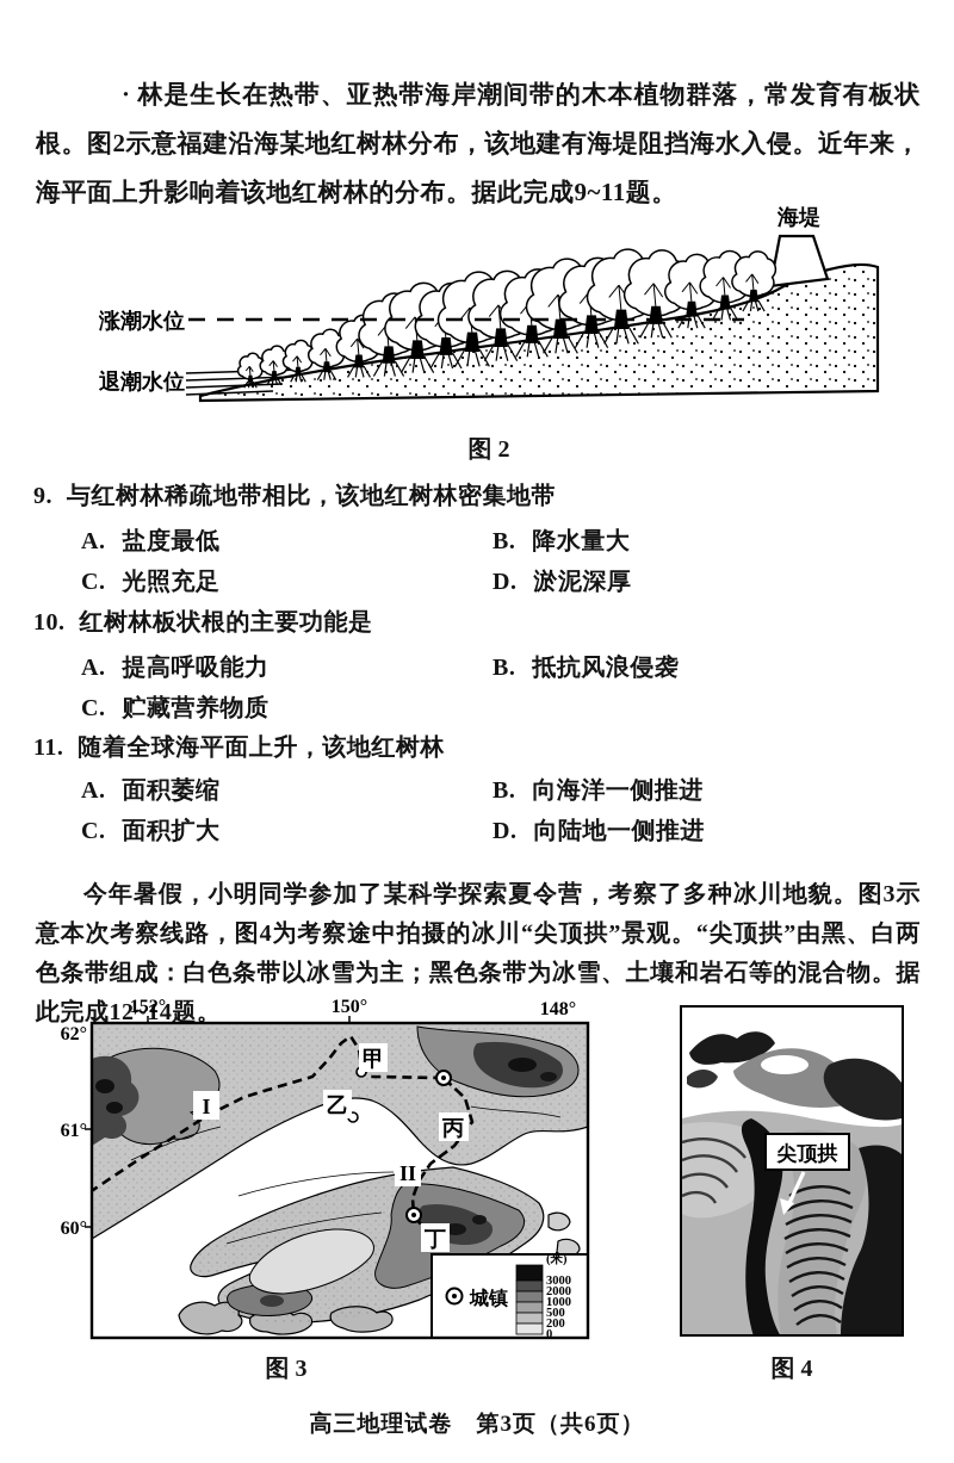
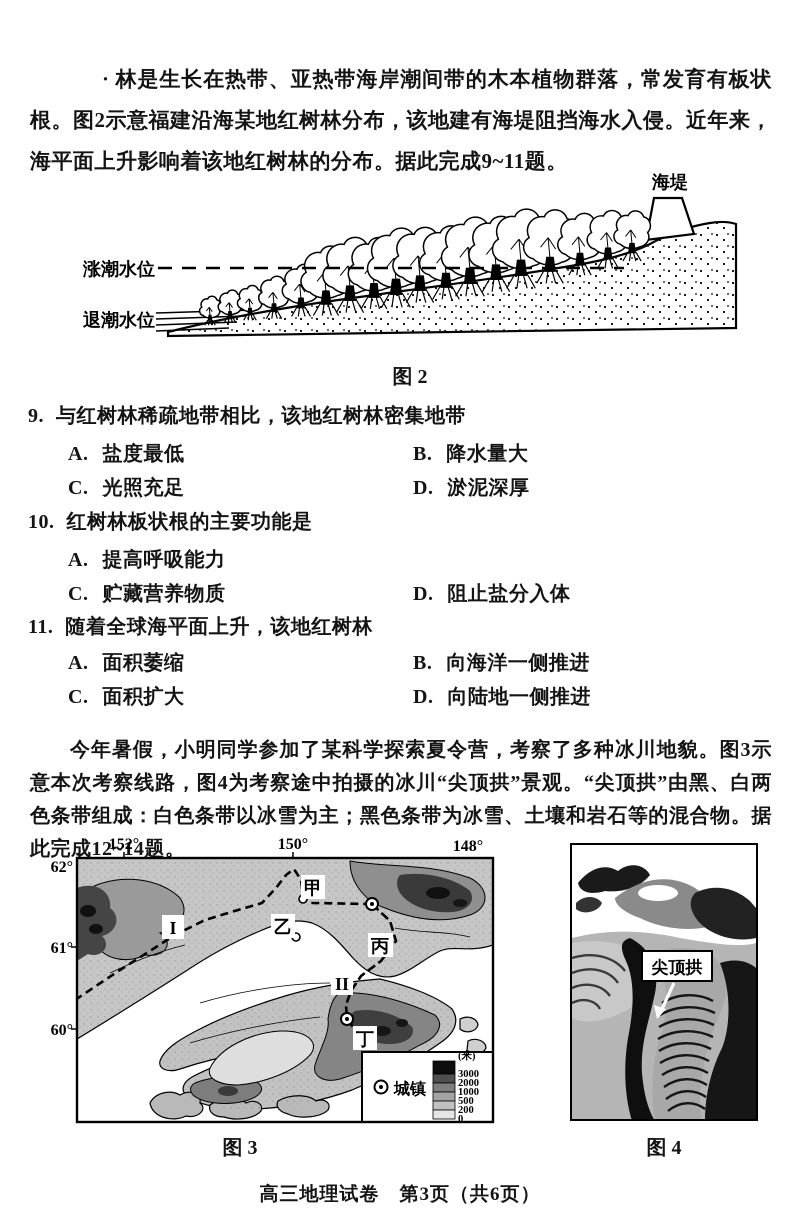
  · 林是生长在热带、亚热带海岸潮间带的木本植物群落，常发育有板状根。图2示意福建沿海某地红树林分布，该地建有海堤阻挡海水入侵。近年来，海平面上升影响着该地红树林的分布。据此完成9~11题。
  涨潮水位
  退潮水位
  海堤
  图 2
  9. 与红树林稀疏地带相比，该地红树林密集地带
  A. 盐度最低
  B. 降水量大
  C. 光照充足
  D. 淤泥深厚
  10. 红树林板状根的主要功能是
  A. 提高呼吸能力
- B. 抵抗风浪侵袭
  C. 贮藏营养物质
+ D. 阻止盐分入体
  11. 随着全球海平面上升，该地红树林
  A. 面积萎缩
  B. 向海洋一侧推进
  C. 面积扩大
  D. 向陆地一侧推进
  今年暑假，小明同学参加了某科学探索夏令营，考察了多种冰川地貌。图3示意本次考察线路，图4为考察途中拍摄的冰川“尖顶拱”景观。“尖顶拱”由黑、白两色条带组成：白色条带以冰雪为主；黑色条带为冰雪、土壤和岩石等的混合物。据此完成12~14题。
  I
  甲
  乙
  丙
  II
  丁
  城镇
  (米)
  3000
  2000
  1000
  500
  200
  0
  152°
  150°
  148°
  62°
  61°
  60°
  图 3
  尖顶拱
  图 4
  高三地理试卷 第3页（共6页）
